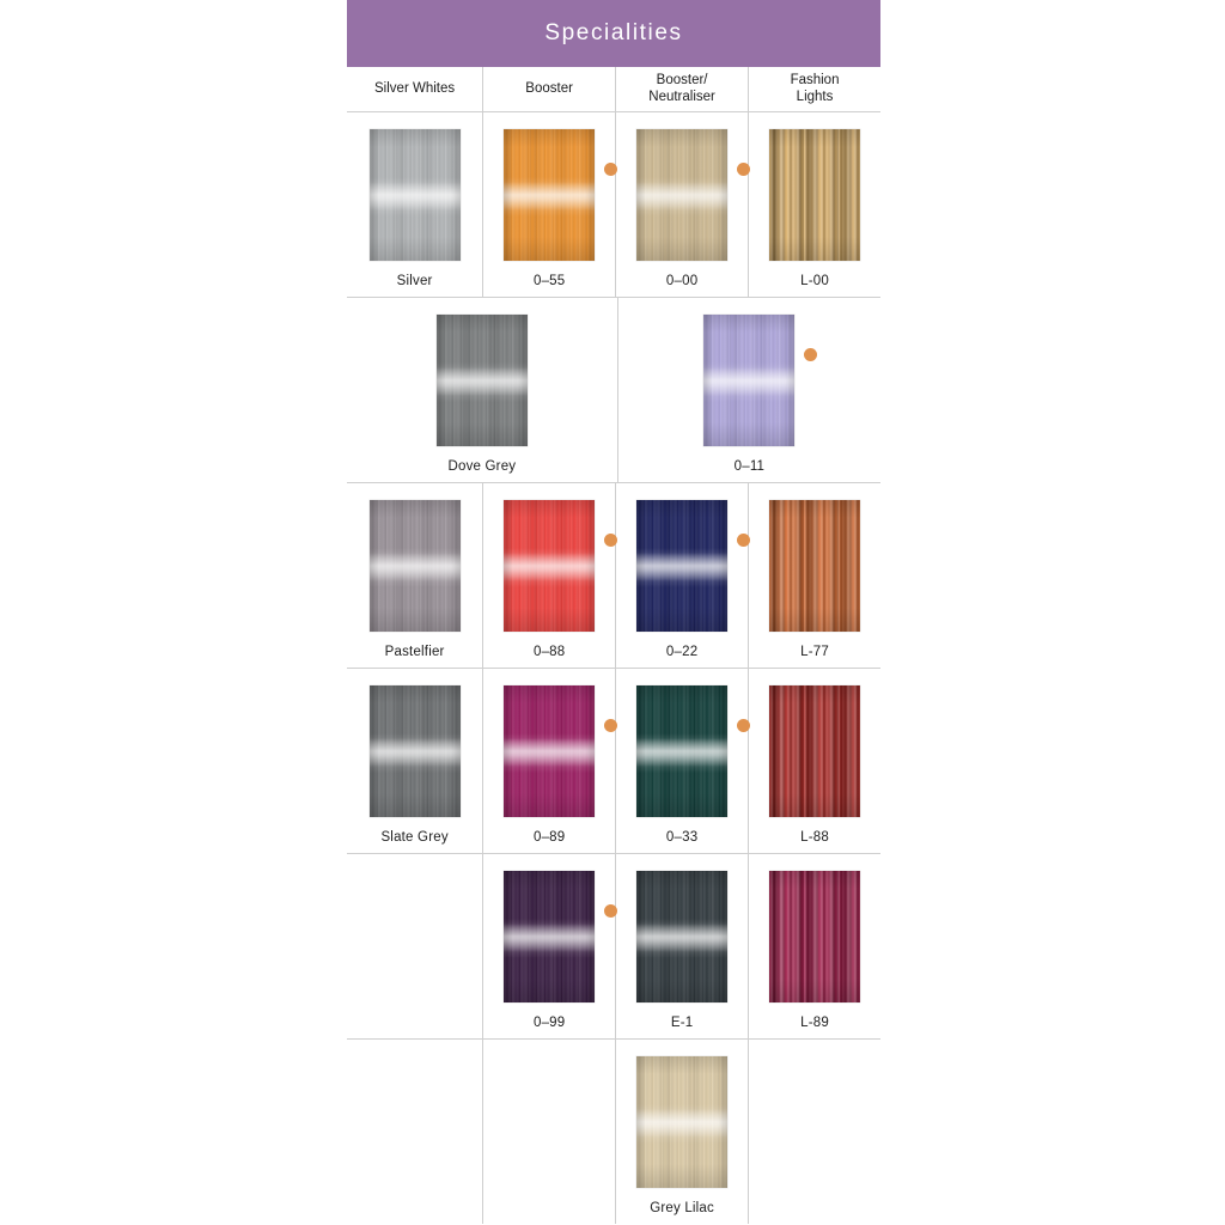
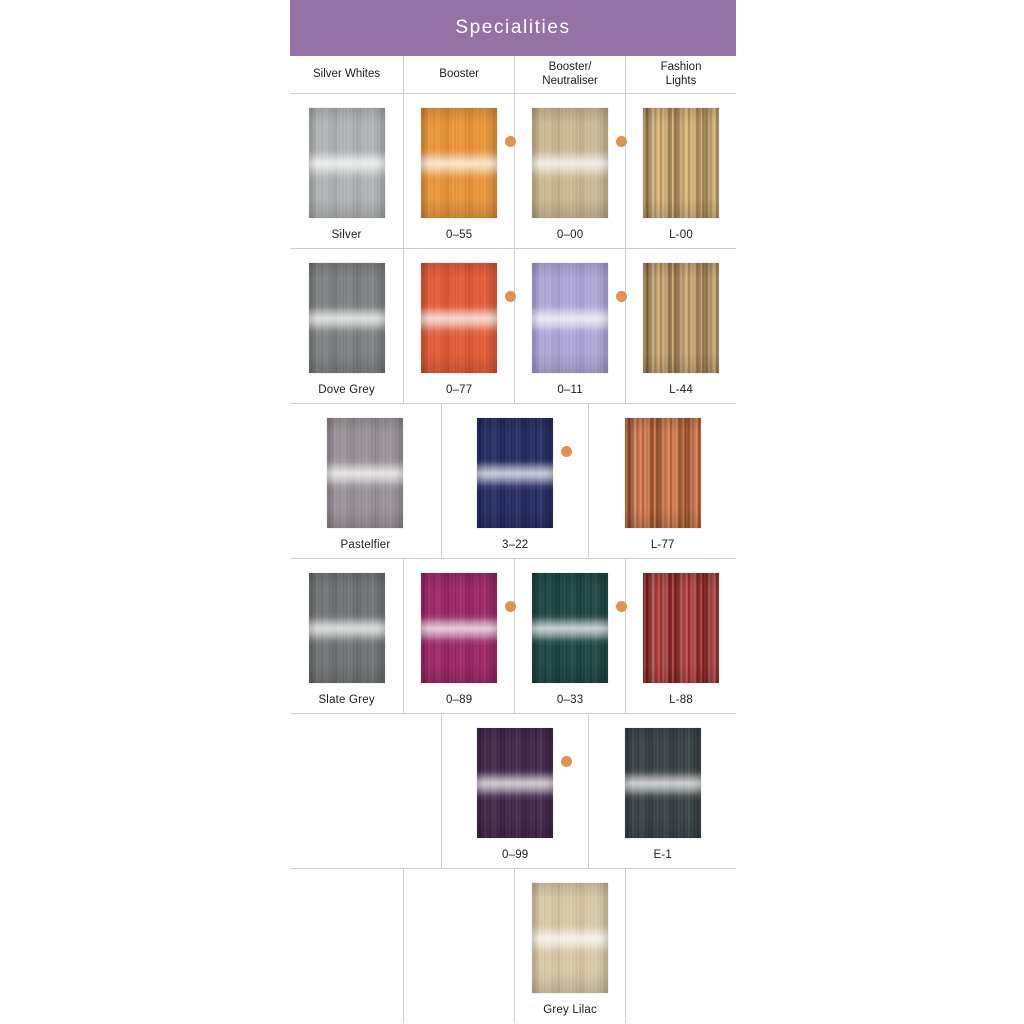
  Specialities
  Silver Whites
  Booster
  Booster/
  Neutraliser
  Fashion
  Lights
  Silver
  0–55
  0–00
  L-00
  Dove Grey
+ 0–77
  0–11
+ L-44
  Pastelfier
- 0–88
- 0–22
+ 3–22
  L-77
  Slate Grey
  0–89
  0–33
  L-88
  0–99
  E-1
- L-89
  Grey Lilac
